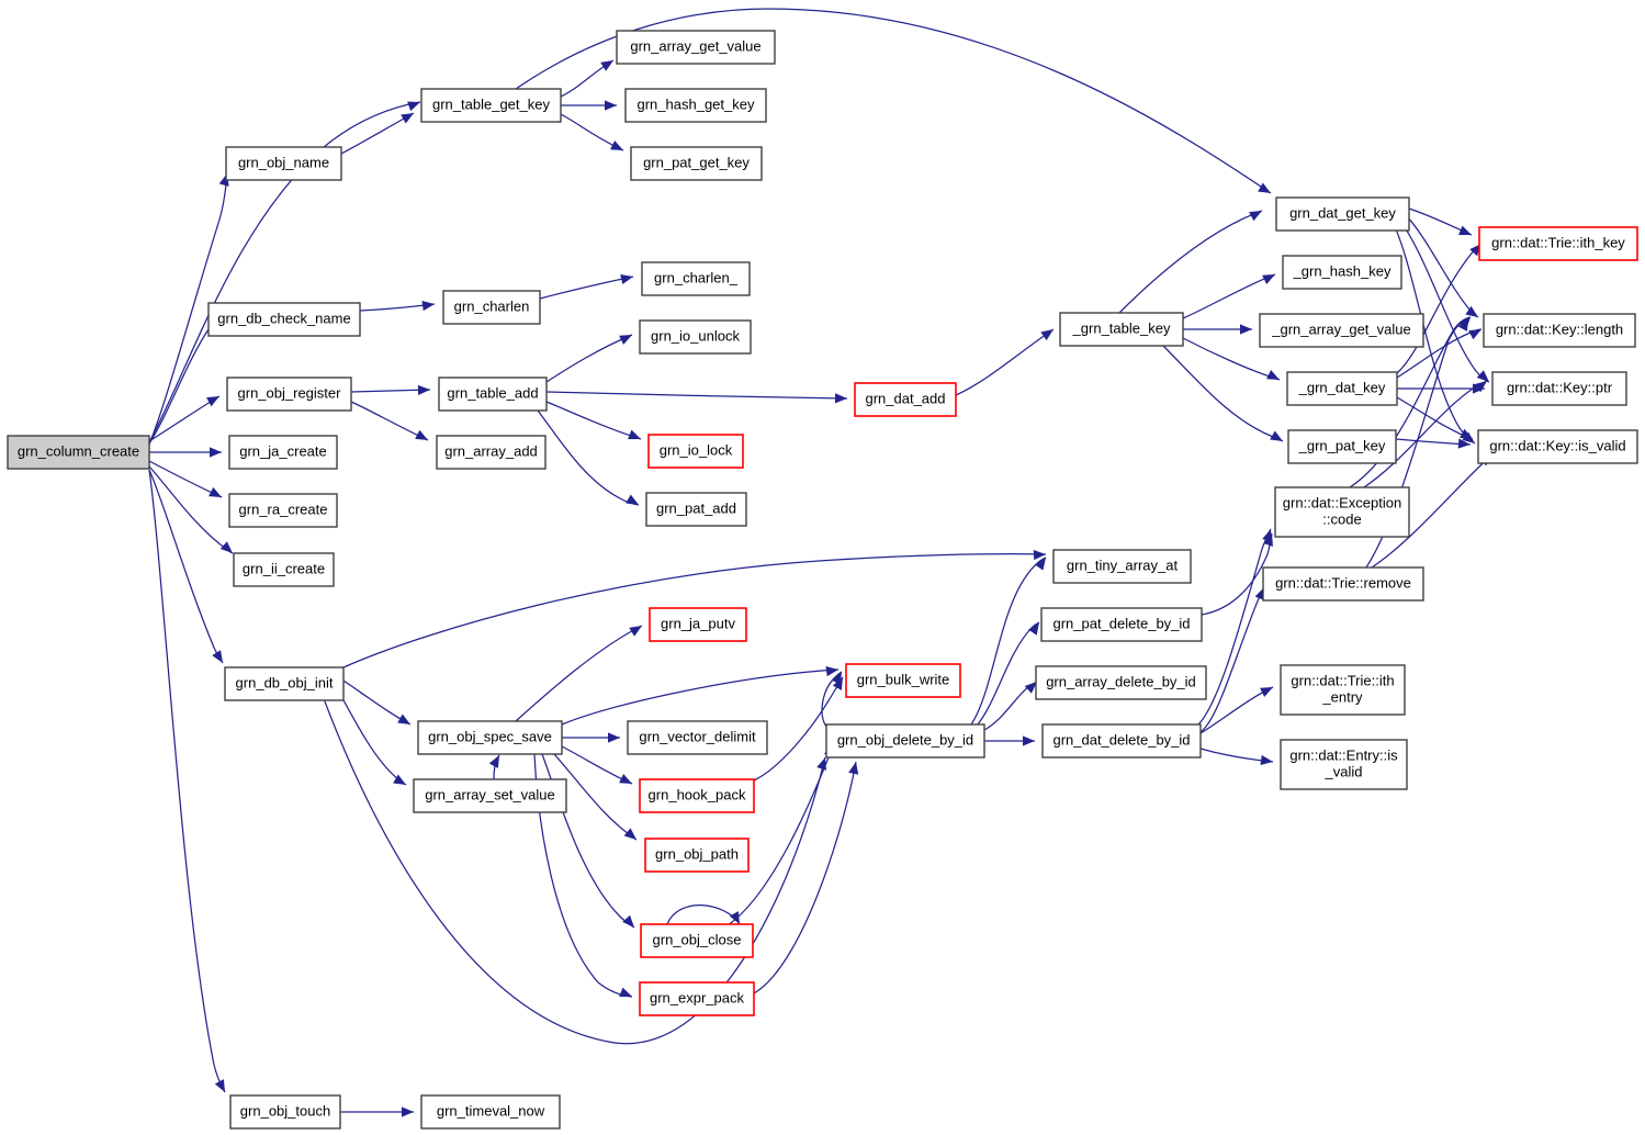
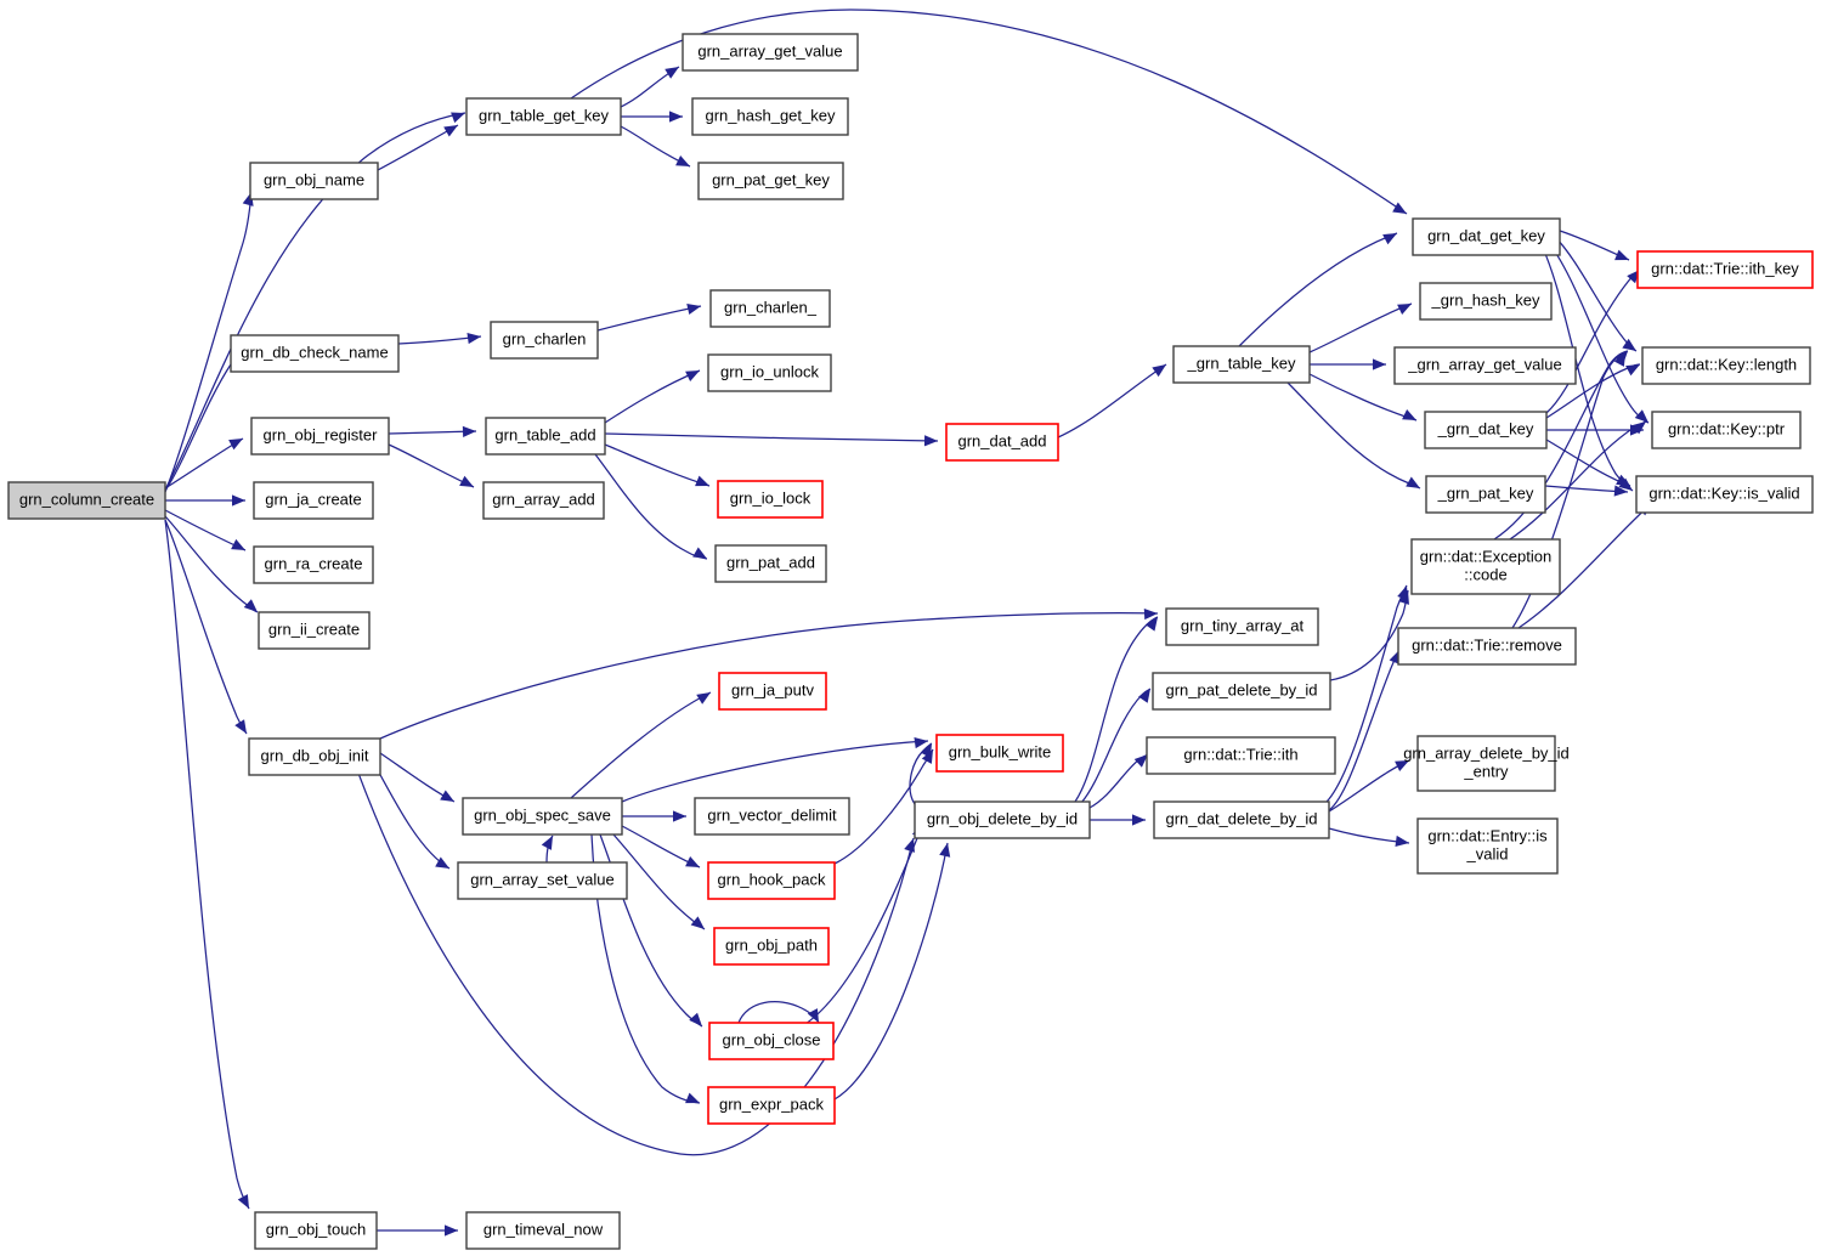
  grn_column_create
  grn_obj_name
  grn_table_get_key
  grn_array_get_value
  grn_hash_get_key
  grn_pat_get_key
  grn_db_check_name
  grn_charlen
  grn_charlen_
  grn_obj_register
  grn_table_add
  grn_io_unlock
  grn_dat_add
  grn_io_lock
  grn_pat_add
  grn_array_add
  grn_ja_create
  grn_ra_create
  grn_ii_create
  grn_db_obj_init
  grn_obj_spec_save
  grn_array_set_value
  grn_ja_putv
  grn_vector_delimit
  grn_hook_pack
  grn_obj_path
  grn_obj_close
  grn_expr_pack
  grn_bulk_write
  grn_obj_delete_by_id
  grn_tiny_array_at
  grn_pat_delete_by_id
- grn_array_delete_by_id
+ grn::dat::Trie::ith
  grn_dat_delete_by_id
  _grn_table_key
  grn_dat_get_key
  _grn_hash_key
  _grn_array_get_value
  _grn_dat_key
  _grn_pat_key
  grn::dat::Exception
  ::code
  grn::dat::Trie::remove
- grn::dat::Trie::ith
+ grn_array_delete_by_id
  _entry
  grn::dat::Entry::is
  _valid
  grn::dat::Trie::ith_key
  grn::dat::Key::length
  grn::dat::Key::ptr
  grn::dat::Key::is_valid
  grn_obj_touch
  grn_timeval_now
